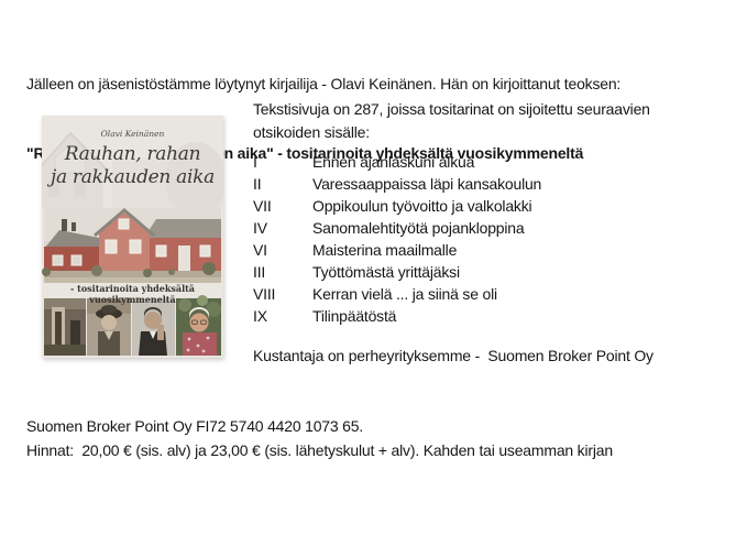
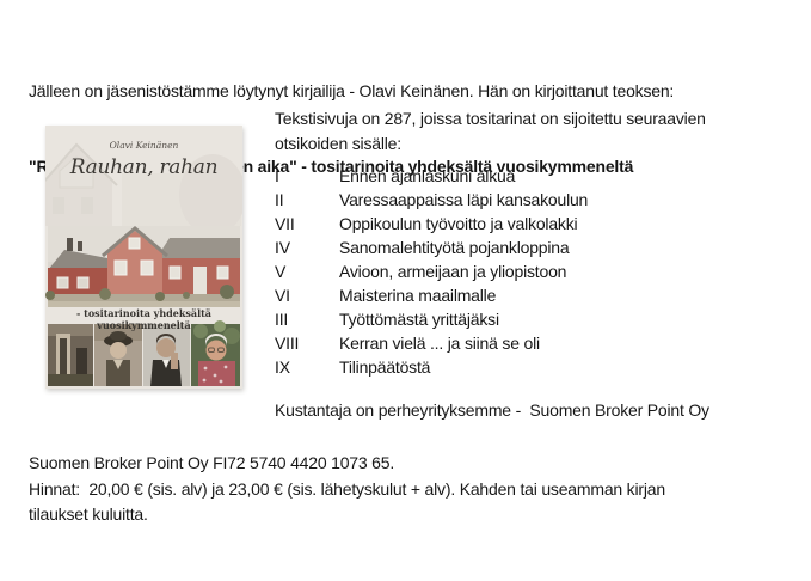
  Jälleen on jäsenistöstämme löytynyt kirjailija - Olavi Keinänen. Hän on kirjoittanut teoksen:
  Olavi Keinänen
  Rauhan, rahan
- ja rakkauden aika
  - tositarinoita yhdeksältä vuosikymmeneltä
  Tekstisivuja on 287, joissa tositarinat on sijoitettu seuraavien
  otsikoiden sisälle:
  I
  Ennen ajanlaskuni alkua
  II
  Varessaappaissa läpi kansakoulun
  VII
  Oppikoulun työvoitto ja valkolakki
  IV
  Sanomalehtityötä pojankloppina
+ V
+ Avioon, armeijaan ja yliopistoon
  VI
  Maisterina maailmalle
  III
  Työttömästä yrittäjäksi
  VIII
  Kerran vielä ... ja siinä se oli
  IX
  Tilinpäätöstä
  Kustantaja on perheyrityksemme - Suomen Broker Point Oy
  Suomen Broker Point Oy FI72 5740 4420 1073 65.
  Hinnat: 20,00 € (sis. alv) ja 23,00 € (sis. lähetyskulut + alv). Kahden tai useamman kirjan
+ tilaukset kuluitta.
